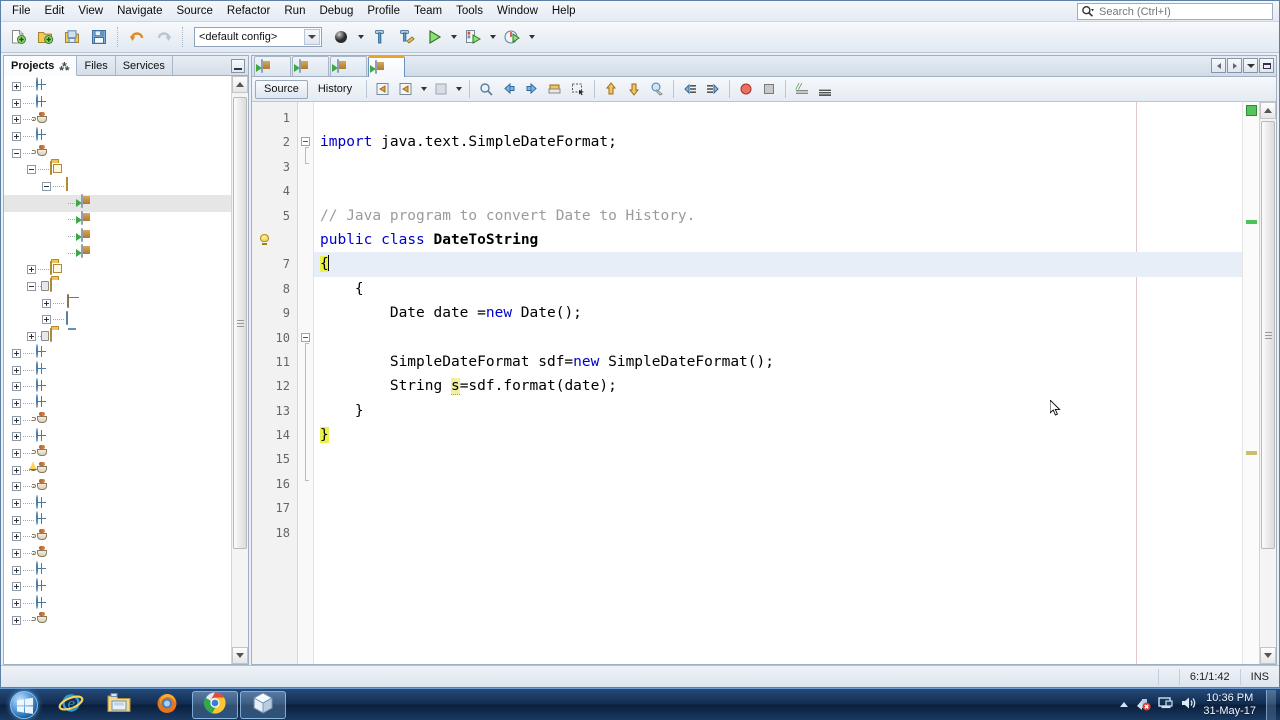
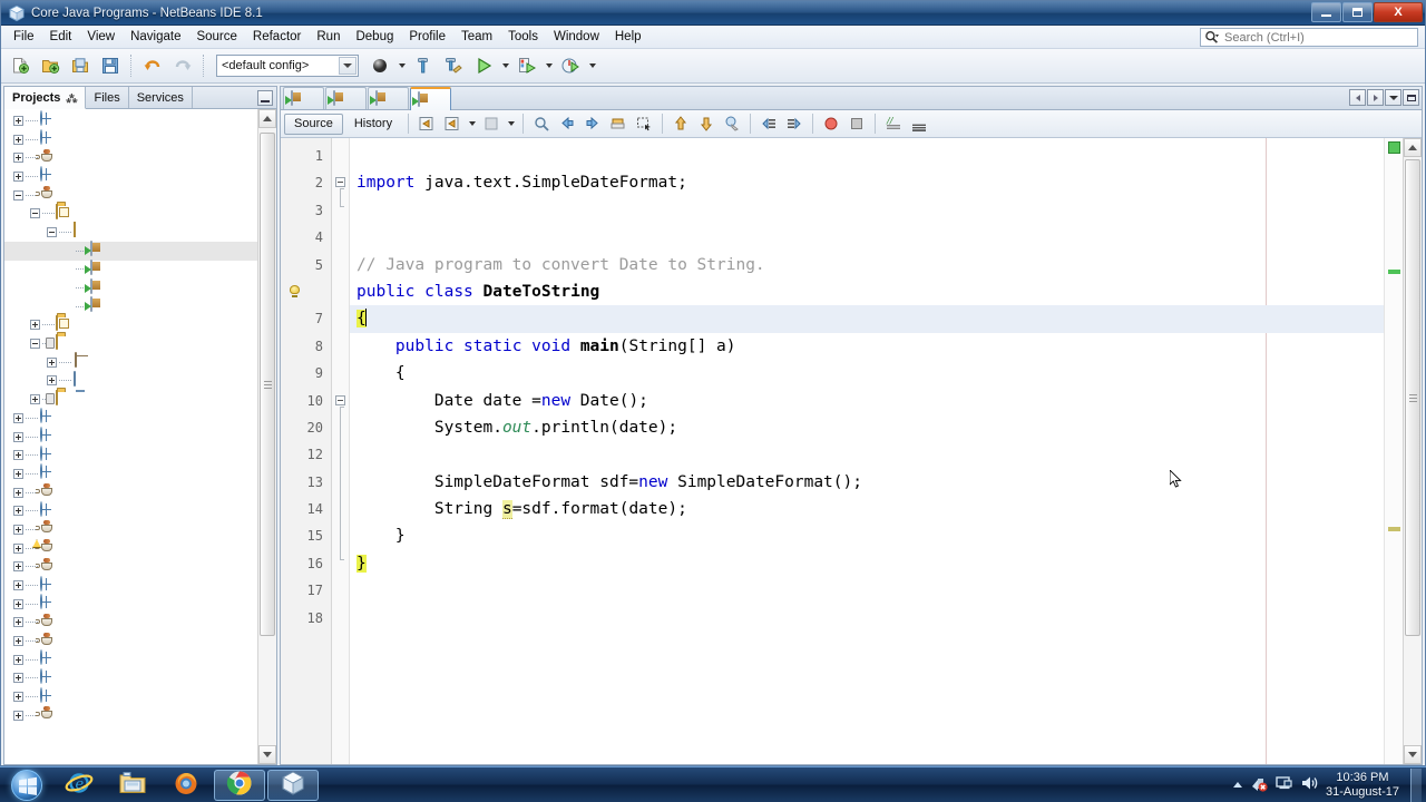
+ Core Java Programs - NetBeans IDE 8.1
+ X
  File
  Edit
  View
  Navigate
  Source
  Refactor
  Run
  Debug
  Profile
  Team
  Tools
  Window
  Help
  Search (Ctrl+I)
  <default config>
  Projects
  ⁂
  Files
  Services
  Source
  History
  //
  1
  2
  3
  4
  5
  7
  8
  9
  10
- 11
+ 20
  12
  13
  14
  15
  16
  17
  18
  import java.text.SimpleDateFormat;
- // Java program to convert Date to History.
+ // Java program to convert Date to String.
  public class DateToString
  {
+ public static void main(String[] a)
  {
  Date date =new Date();
+ System.out.println(date);
  SimpleDateFormat sdf=new SimpleDateFormat();
  String s=sdf.format(date);
  }
  }
- 6:1/1:42
- INS
  e
  10:36 PM
- 31-May-17
+ 31-August-17
